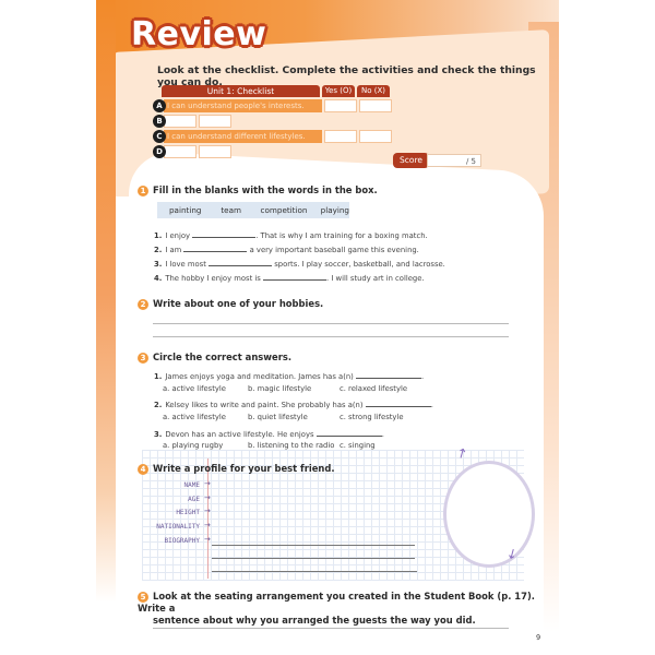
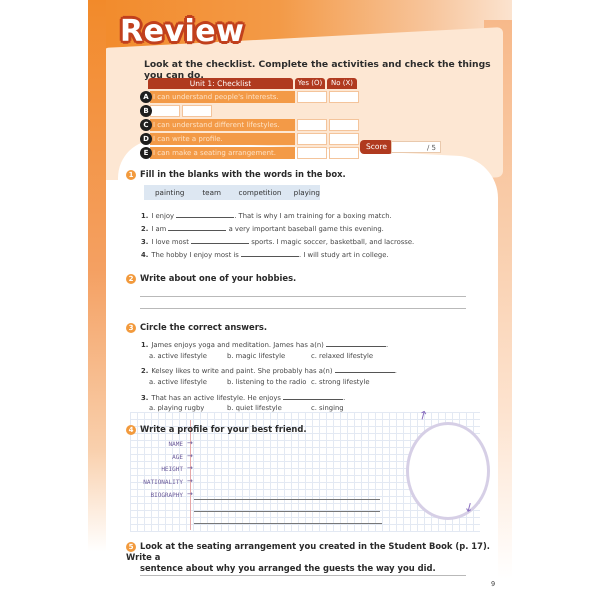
  Review
  Look at the checklist. Complete the activities and check the things you can do.
  Unit 1: Checklist
  Yes (O)
  No (X)
  A
  I can understand people's interests.
  B
  C
  I can understand different lifestyles.
  D
+ I can write a profile.
+ E
+ I can make a seating arrangement.
  Score
  / 5
  1 Fill in the blanks with the words in the box.
  painting
  team
  competition
  playing
  1. I enjoy . That is why I am training for a boxing match.
  2. I am a very important baseball game this evening.
- 3. I love most sports. I play soccer, basketball, and lacrosse.
+ 3. I love most sports. I magic soccer, basketball, and lacrosse.
  4. The hobby I enjoy most is . I will study art in college.
  2 Write about one of your hobbies.
  3 Circle the correct answers.
  1. James enjoys yoga and meditation. James has a(n) .
  a. active lifestyle
  b. magic lifestyle
  c. relaxed lifestyle
  2. Kelsey likes to write and paint. She probably has a(n) .
  a. active lifestyle
- b. quiet lifestyle
+ b. listening to the radio
  c. strong lifestyle
- 3. Devon has an active lifestyle. He enjoys .
+ 3. That has an active lifestyle. He enjoys .
  a. playing rugby
- b. listening to the radio
+ b. quiet lifestyle
  c. singing
  4 Write a profile for your best friend.
  →
  →
  →
  →
  →
  5 Look at the seating arrangement you created in the Student Book (p. 17). Write a
  sentence about why you arranged the guests the way you did.
  9
